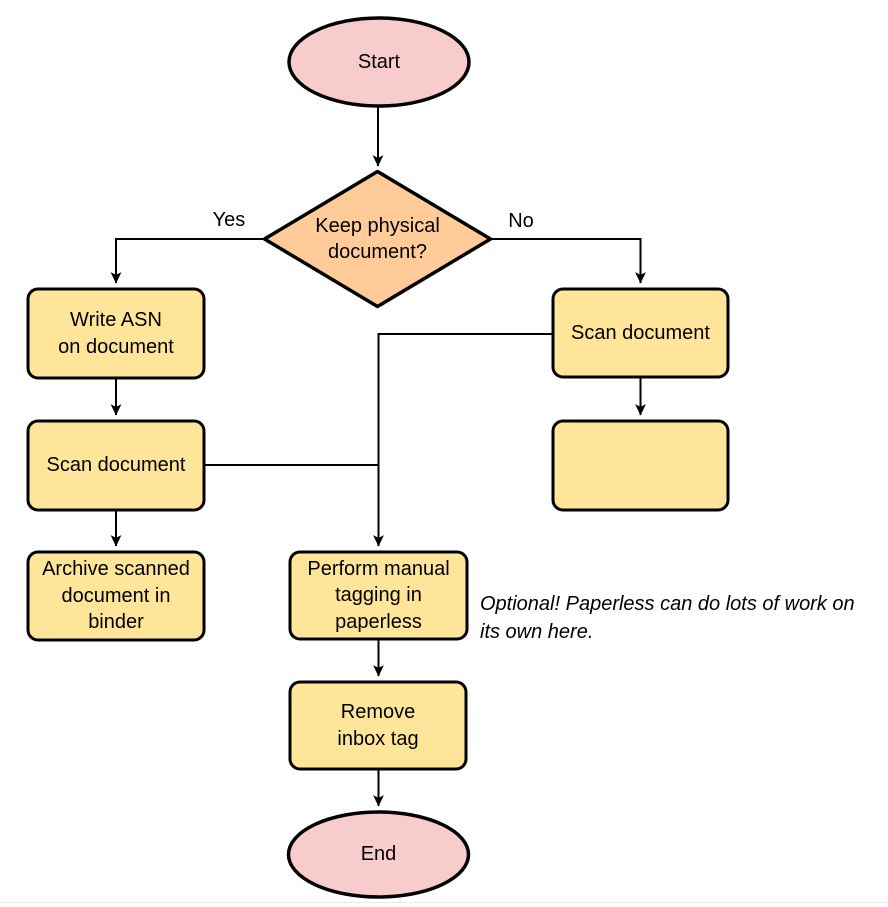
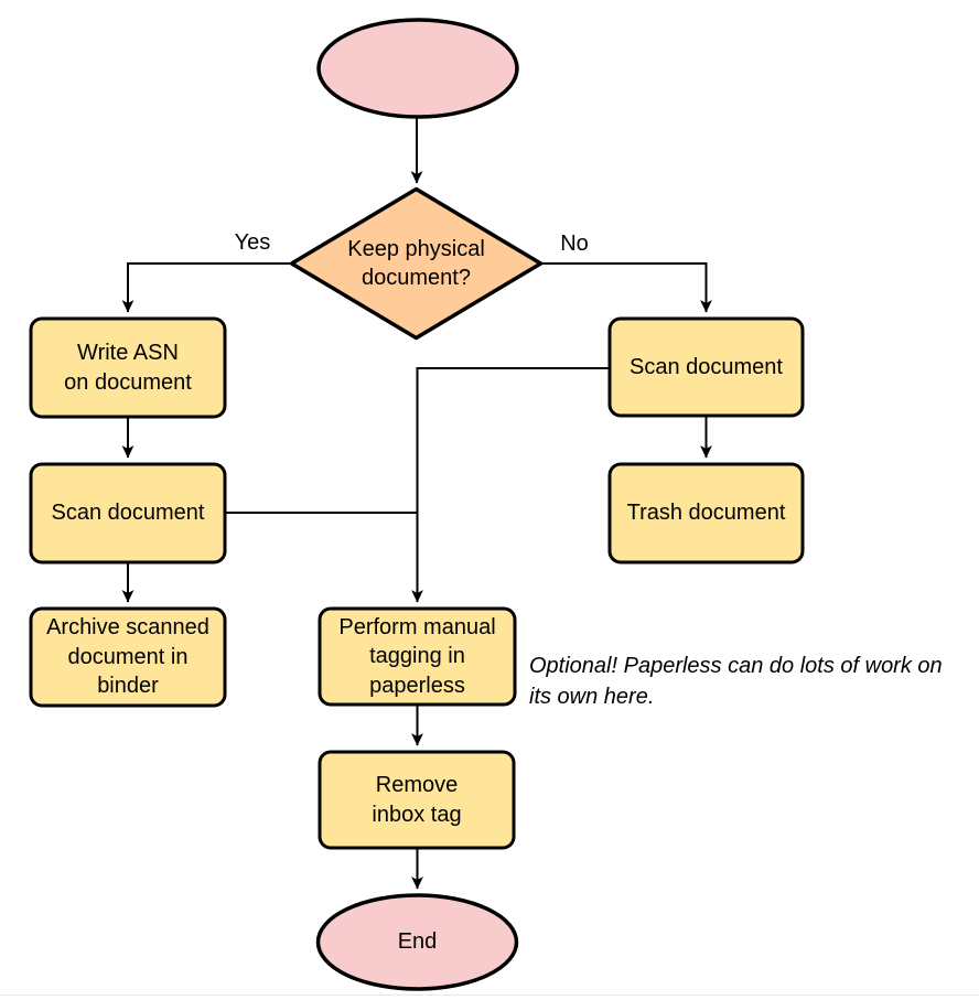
- Start
  Keep physical
  document?
  Write ASN
  on document
  Scan document
  Archive scanned
  document in
  binder
  Scan document
+ Trash document
  Perform manual
  tagging in
  paperless
  Remove
  inbox tag
  End
  Yes
  No
  Optional! Paperless can do lots of work on
  its own here.
